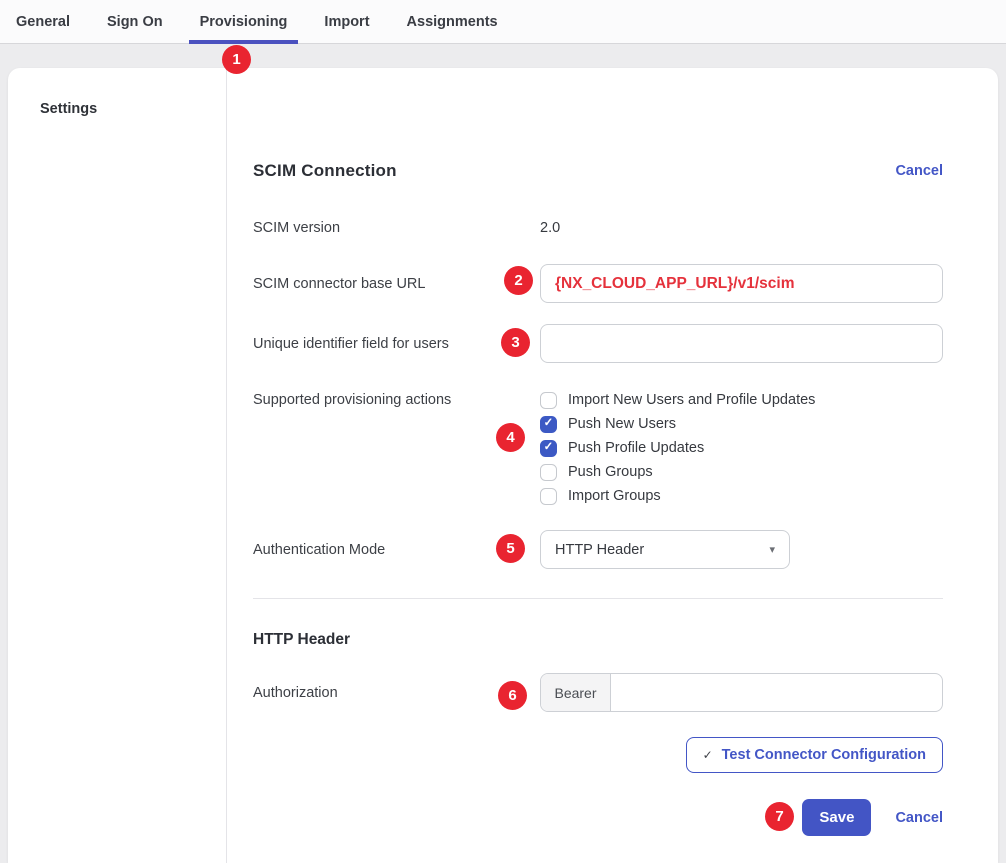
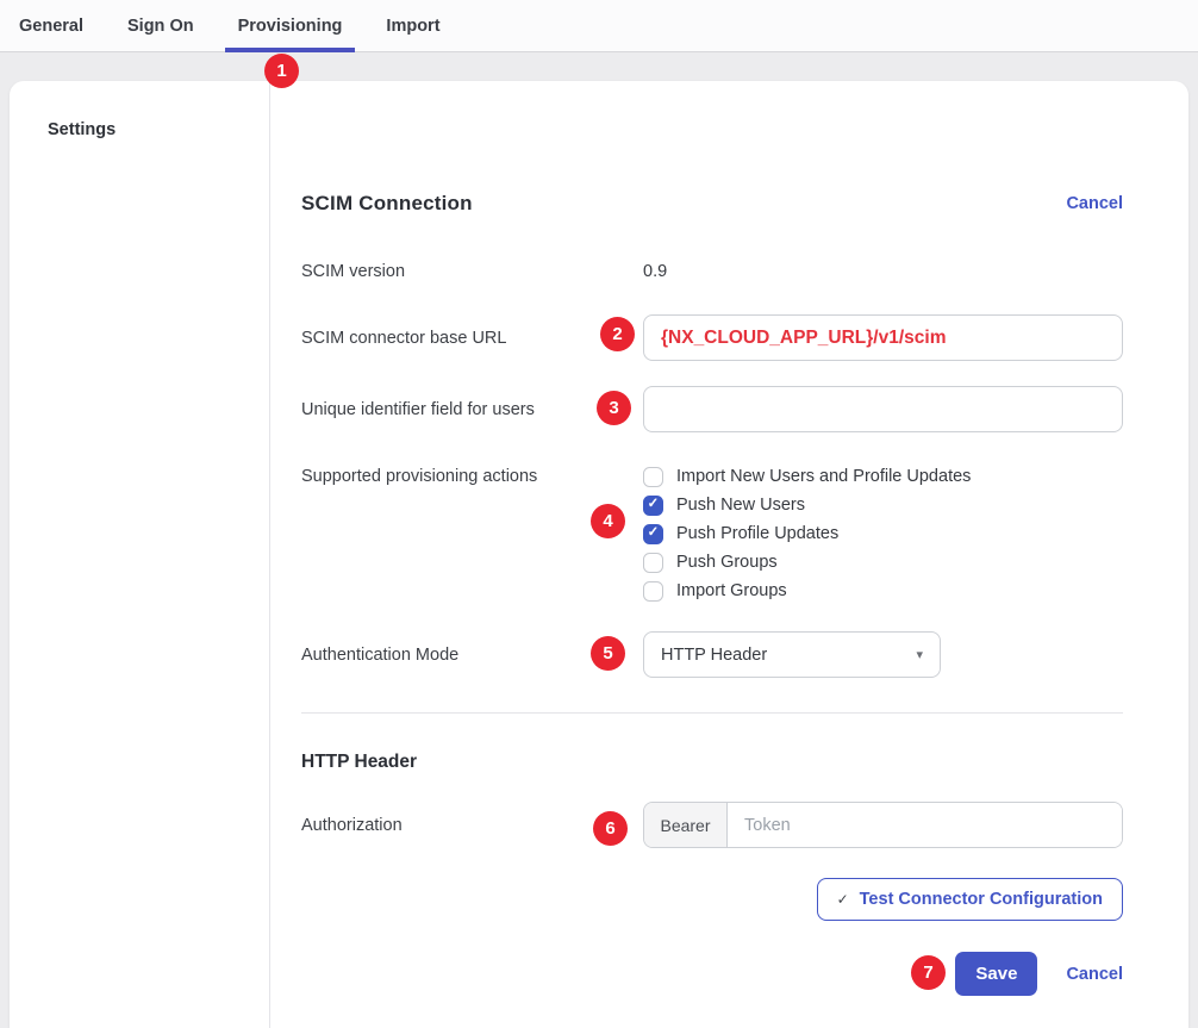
  General
  Sign On
  Provisioning
  Import
- Assignments
  Settings
  SCIM Connection
  Cancel
  SCIM version
- 2.0
+ 0.9
  SCIM connector base URL
  {NX_CLOUD_APP_URL}/v1/scim
  Unique identifier field for users
  Supported provisioning actions
  Import New Users and Profile Updates
  ✓
  Push New Users
  ✓
  Push Profile Updates
  Push Groups
  Import Groups
  Authentication Mode
  HTTP Header
  ▾
  HTTP Header
  Authorization
  Bearer
+ Token
  ✓
  Test Connector Configuration
  Save
  Cancel
  1
  2
  3
  4
  5
  6
  7
